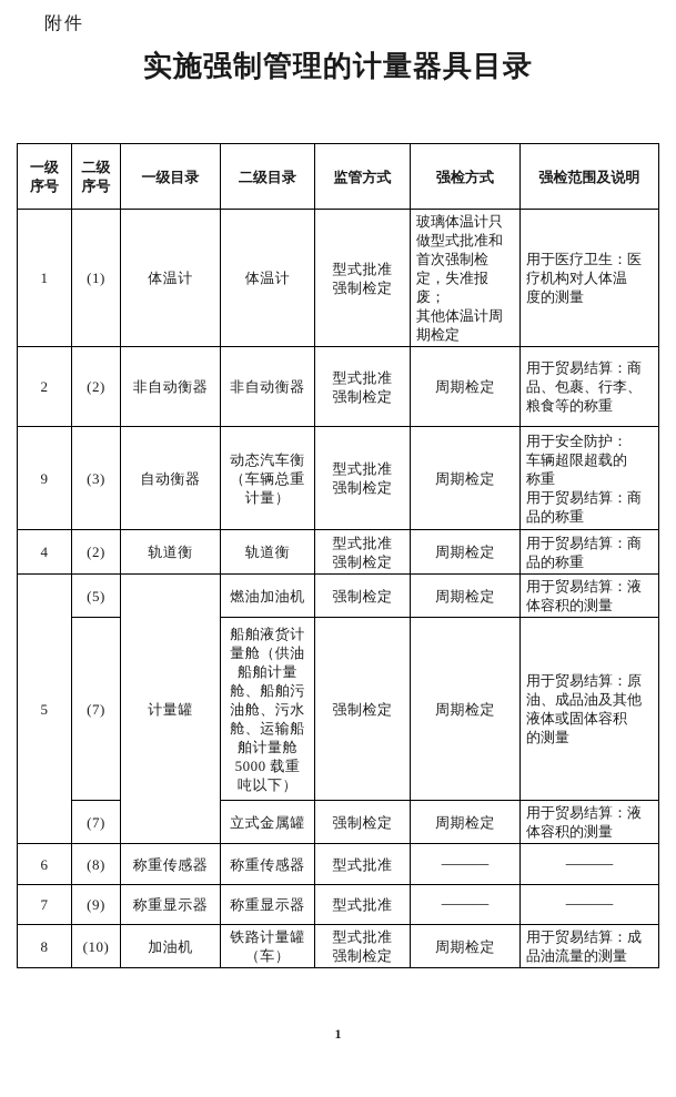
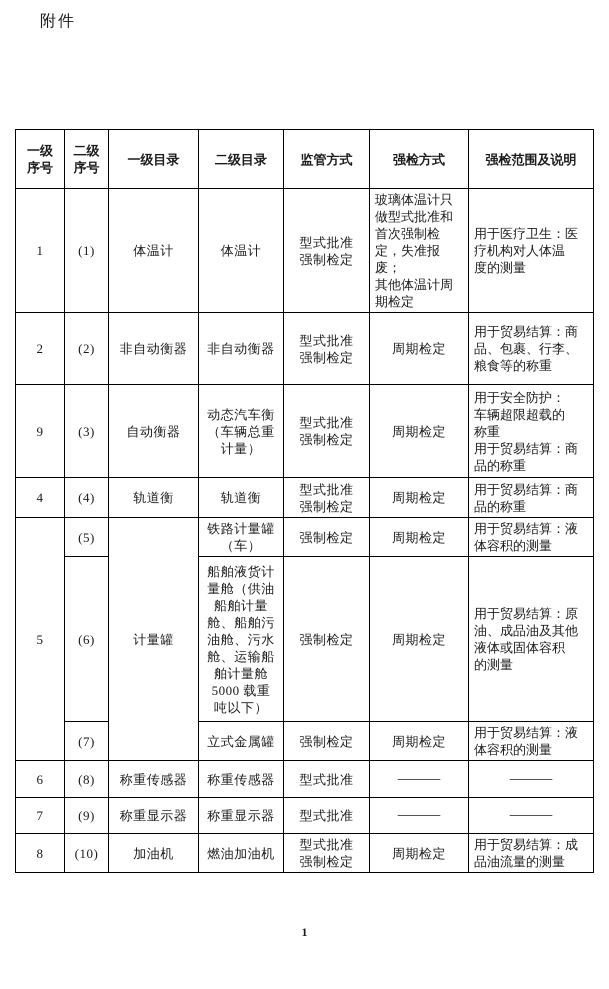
  附件
- 实施强制管理的计量器具目录
  一级 序号	二级 序号	一级目录	二级目录	监管方式	强检方式	强检范围及说明
  1	(1)	体温计	体温计	型式批准 强制检定	玻璃体温计只 做型式批准和 首次强制检 定，失准报废； 其他体温计周 期检定	用于医疗卫生：医 疗机构对人体温 度的测量
  2	(2)	非自动衡器	非自动衡器	型式批准 强制检定	周期检定	用于贸易结算：商 品、包裹、行李、 粮食等的称重
  9	(3)	自动衡器	动态汽车衡 （车辆总重 计量）	型式批准 强制检定	周期检定	用于安全防护： 车辆超限超载的 称重 用于贸易结算：商 品的称重
- 4	(2)	轨道衡	轨道衡	型式批准 强制检定	周期检定	用于贸易结算：商 品的称重
+ 4	(4)	轨道衡	轨道衡	型式批准 强制检定	周期检定	用于贸易结算：商 品的称重
- 5	(5)	计量罐	燃油加油机	强制检定	周期检定	用于贸易结算：液 体容积的测量
+ 5	(5)	计量罐	铁路计量罐 （车）	强制检定	周期检定	用于贸易结算：液 体容积的测量
- (7)	船舶液货计 量舱（供油 船舶计量 舱、船舶污 油舱、污水 舱、运输船 舶计量舱 5000 载重 吨以下）	强制检定	周期检定	用于贸易结算：原 油、成品油及其他 液体或固体容积 的测量
+ (6)	船舶液货计 量舱（供油 船舶计量 舱、船舶污 油舱、污水 舱、运输船 舶计量舱 5000 载重 吨以下）	强制检定	周期检定	用于贸易结算：原 油、成品油及其他 液体或固体容积 的测量
  (7)	立式金属罐	强制检定	周期检定	用于贸易结算：液 体容积的测量
  6	(8)	称重传感器	称重传感器	型式批准	─────	─────
  7	(9)	称重显示器	称重显示器	型式批准	─────	─────
- 8	(10)	加油机	铁路计量罐 （车）	型式批准 强制检定	周期检定	用于贸易结算：成 品油流量的测量
+ 8	(10)	加油机	燃油加油机	型式批准 强制检定	周期检定	用于贸易结算：成 品油流量的测量
  1
